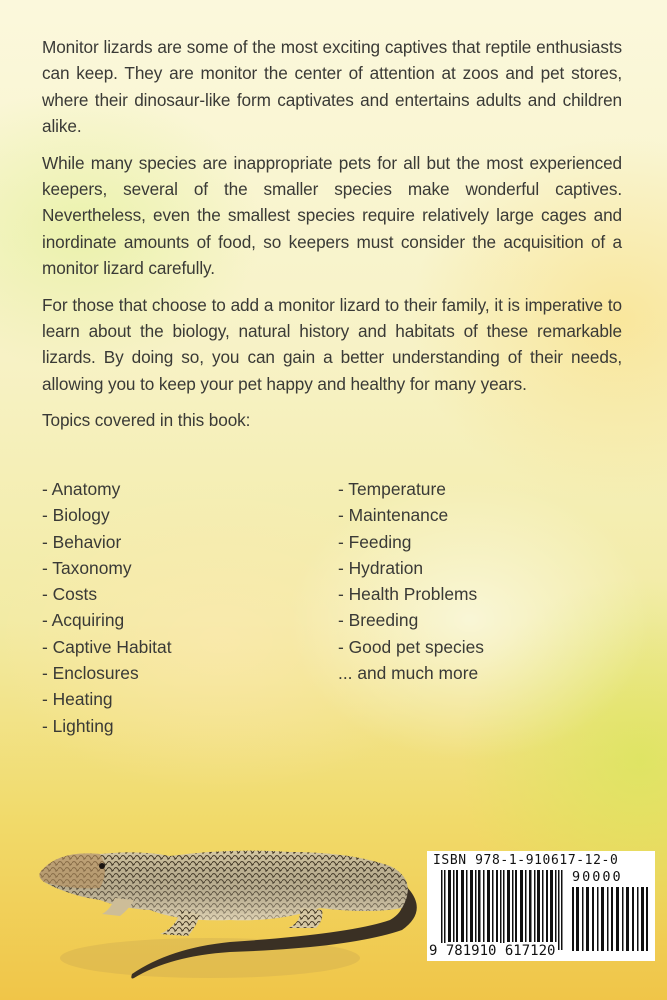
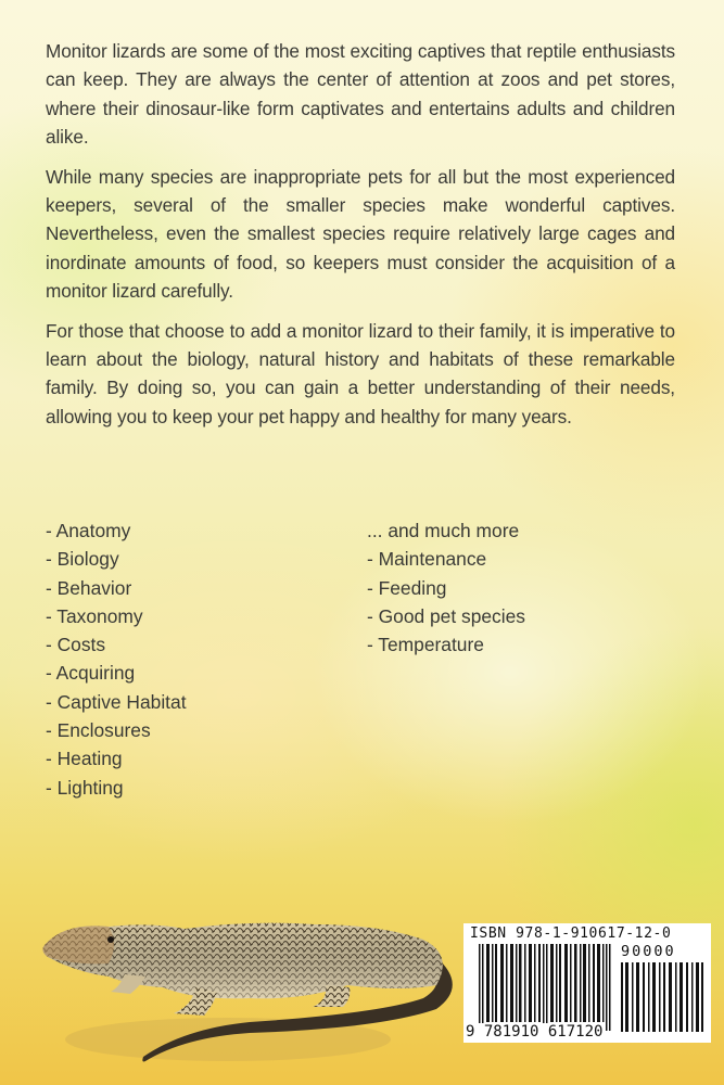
- Monitor lizards are some of the most exciting captives that reptile enthusiasts can keep. They are monitor the center of attention at zoos and pet stores, where their dinosaur-like form captivates and entertains adults and children alike.
+ Monitor lizards are some of the most exciting captives that reptile enthusiasts can keep. They are always the center of attention at zoos and pet stores, where their dinosaur-like form captivates and entertains adults and children alike.
  While many species are inappropriate pets for all but the most experienced keepers, several of the smaller species make wonderful captives. Nevertheless, even the smallest species require relatively large cages and inordinate amounts of food, so keepers must consider the acquisition of a monitor lizard carefully.
- For those that choose to add a monitor lizard to their family, it is imperative to learn about the biology, natural history and habitats of these remarkable lizards. By doing so, you can gain a better understanding of their needs, allowing you to keep your pet happy and healthy for many years.
+ For those that choose to add a monitor lizard to their family, it is imperative to learn about the biology, natural history and habitats of these remarkable family. By doing so, you can gain a better understanding of their needs, allowing you to keep your pet happy and healthy for many years.
- Topics covered in this book:
  - Anatomy
  - Biology
  - Behavior
  - Taxonomy
  - Costs
  - Acquiring
  - Captive Habitat
  - Enclosures
  - Heating
  - Lighting
- - Temperature
+ ... and much more
  - Maintenance
  - Feeding
- - Hydration
- - Health Problems
- - Breeding
  - Good pet species
- ... and much more
+ - Temperature
  ISBN 978-1-910617-12-0
  90000
  9 781910 617120
